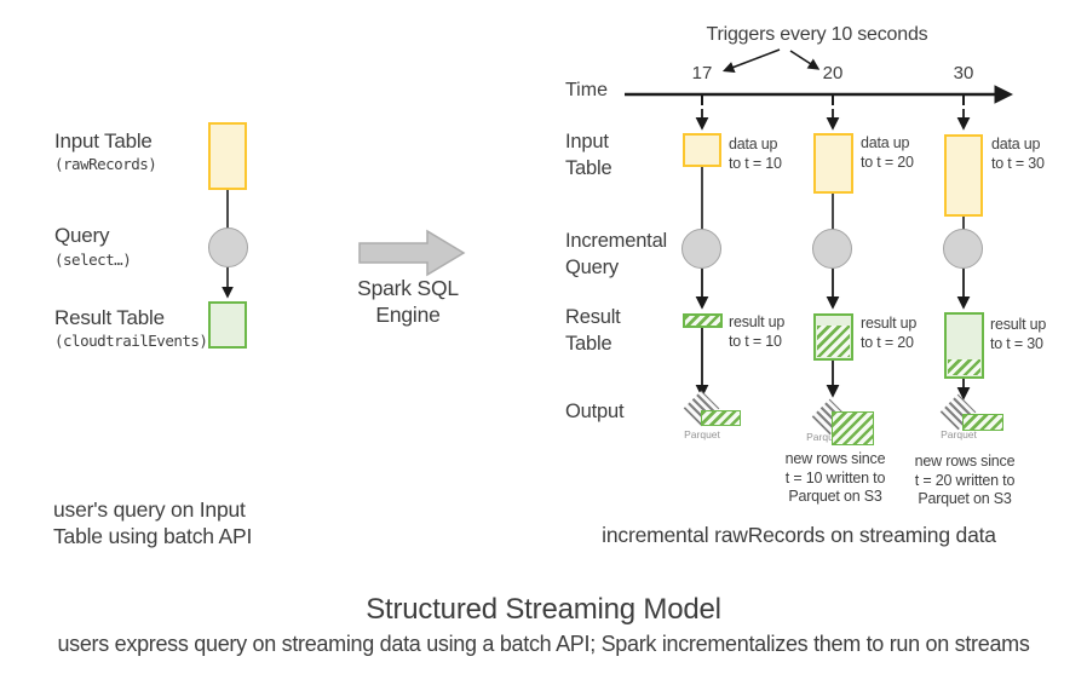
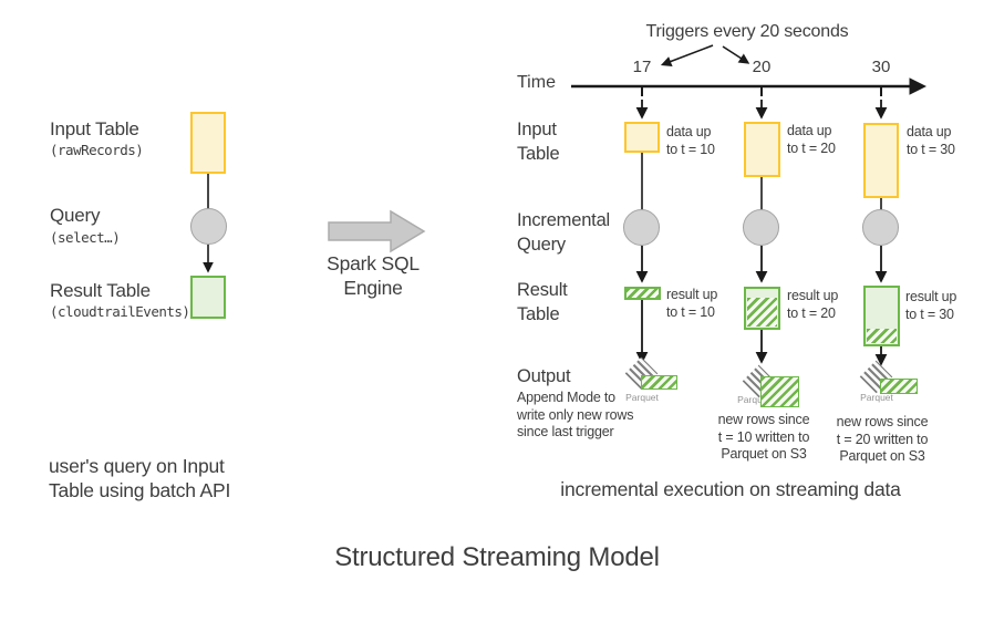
  Input Table
  (rawRecords)
  Query
  (select…)
  Result Table
  (cloudtrailEvents)
  user's query on Input
  Table using batch API
  Spark SQL
  Engine
- Triggers every 10 seconds
+ Triggers every 20 seconds
  Time
  17
  20
  30
  Input
  Table
  Incremental
  Query
  Result
  Table
  Output
+ Append Mode to
+ write only new rows
+ since last trigger
  data up
  to t = 10
  result up
  to t = 10
  Parquet
  data up
  to t = 20
  result up
  to t = 20
  new rows since
  t = 10 written to
  Parquet on S3
  data up
  to t = 30
  result up
  to t = 30
  Parquet
  new rows since
  t = 20 written to
  Parquet on S3
- incremental rawRecords on streaming data
+ incremental execution on streaming data
  Structured Streaming Model
- users express query on streaming data using a batch API; Spark incrementalizes them to run on streams
